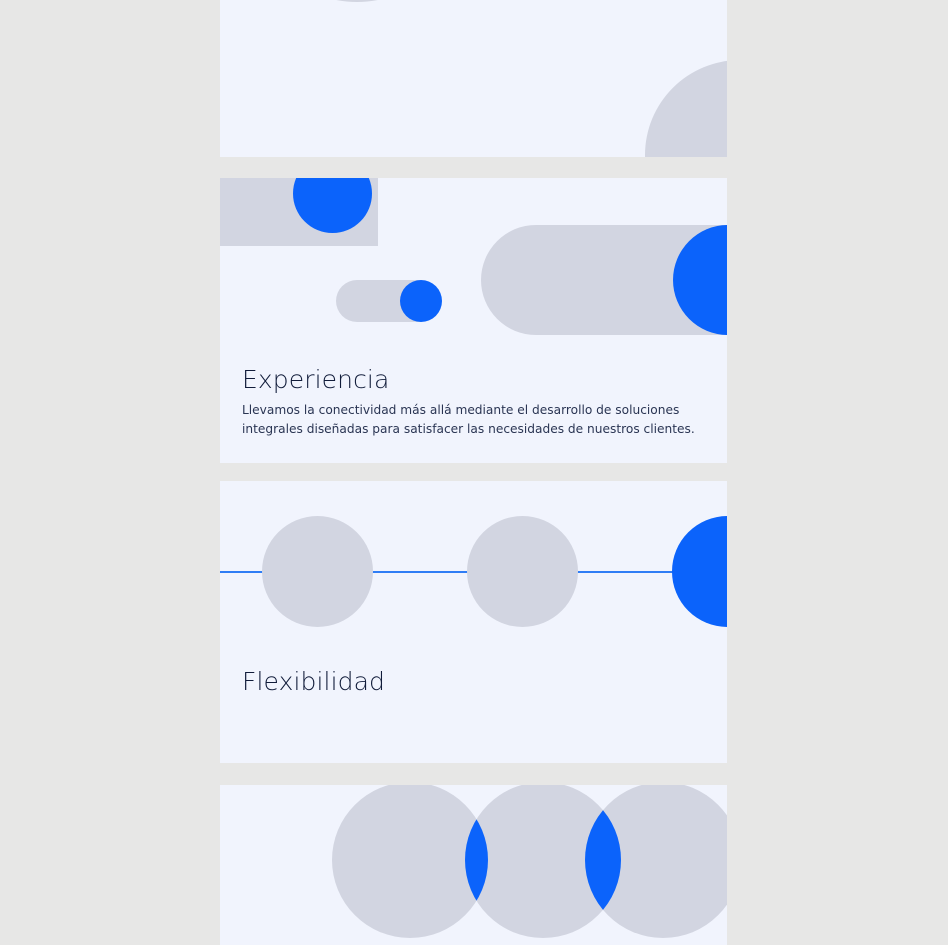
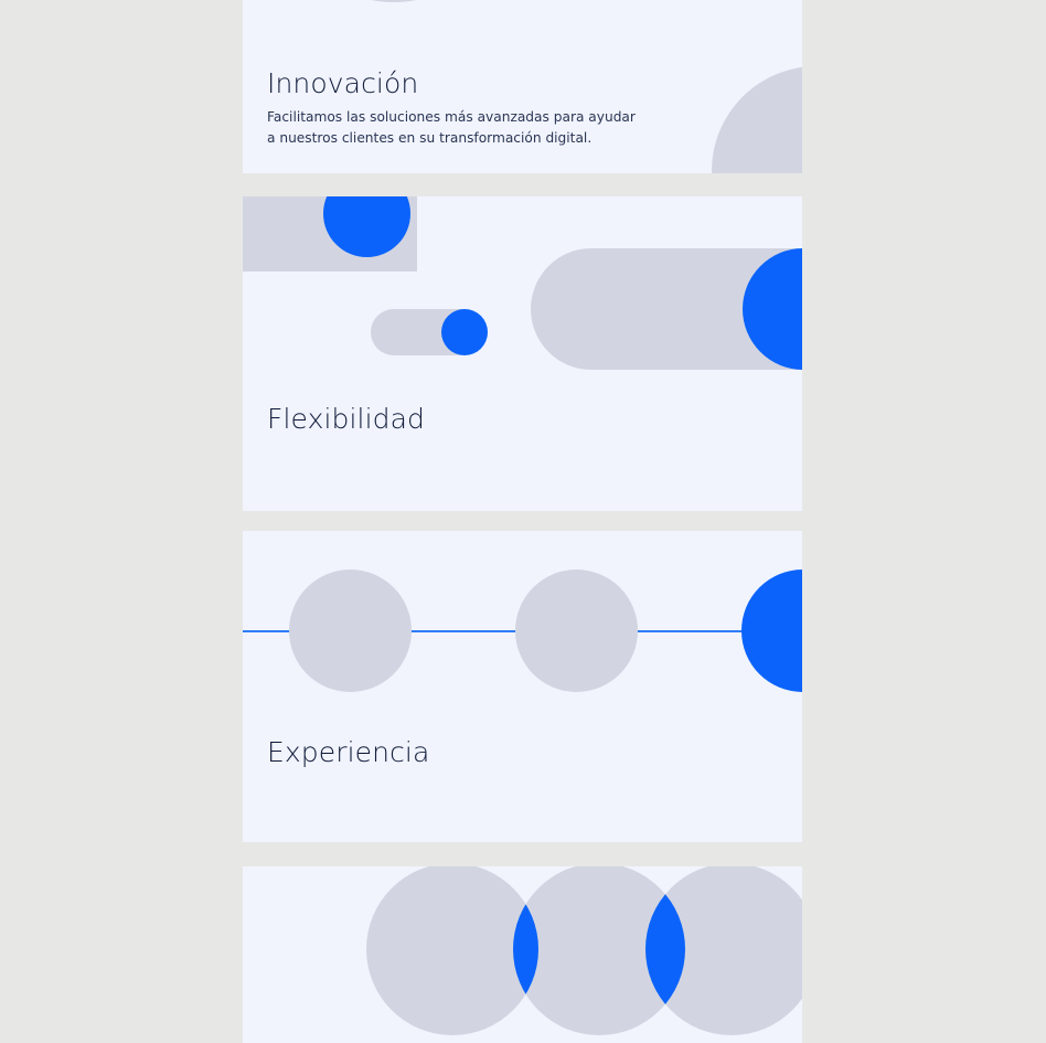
+ Innovación
+ Facilitamos las soluciones más avanzadas para ayudar
+ a nuestros clientes en su transformación digital.
- Experiencia
+ Flexibilidad
- Llevamos la conectividad más allá mediante el desarrollo de soluciones
- integrales diseñadas para satisfacer las necesidades de nuestros clientes.
- Flexibilidad
+ Experiencia
